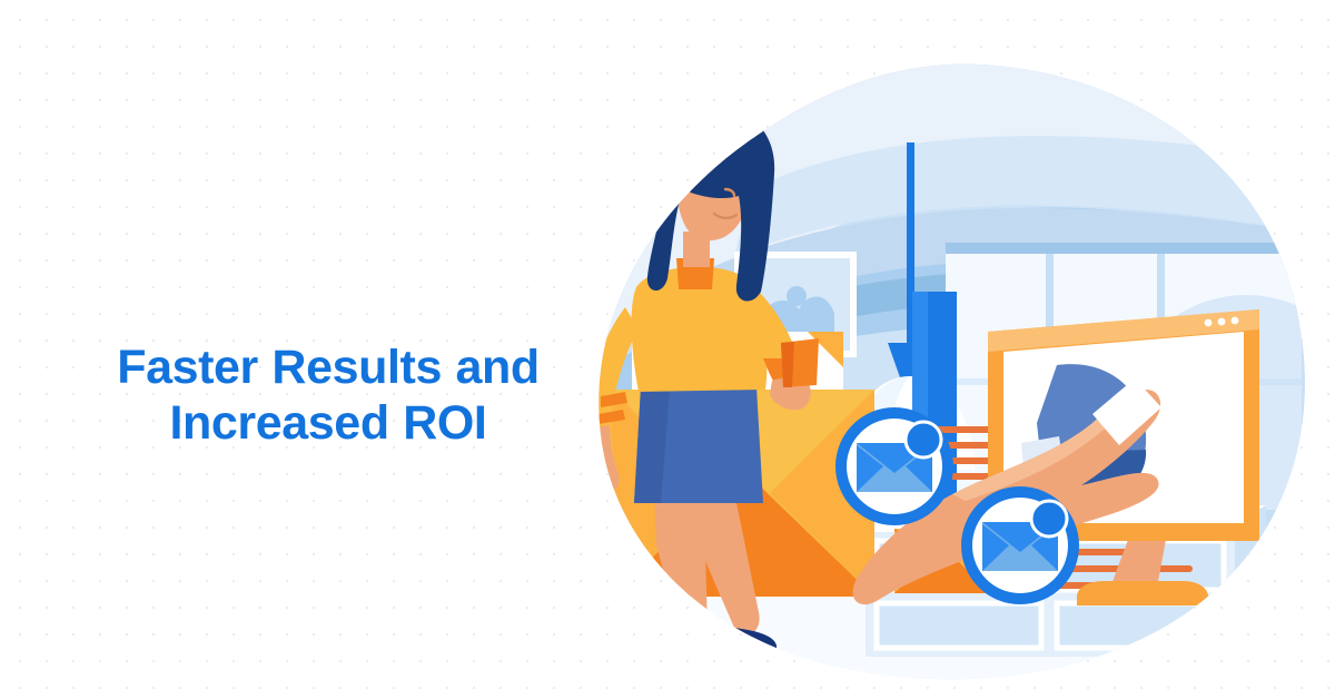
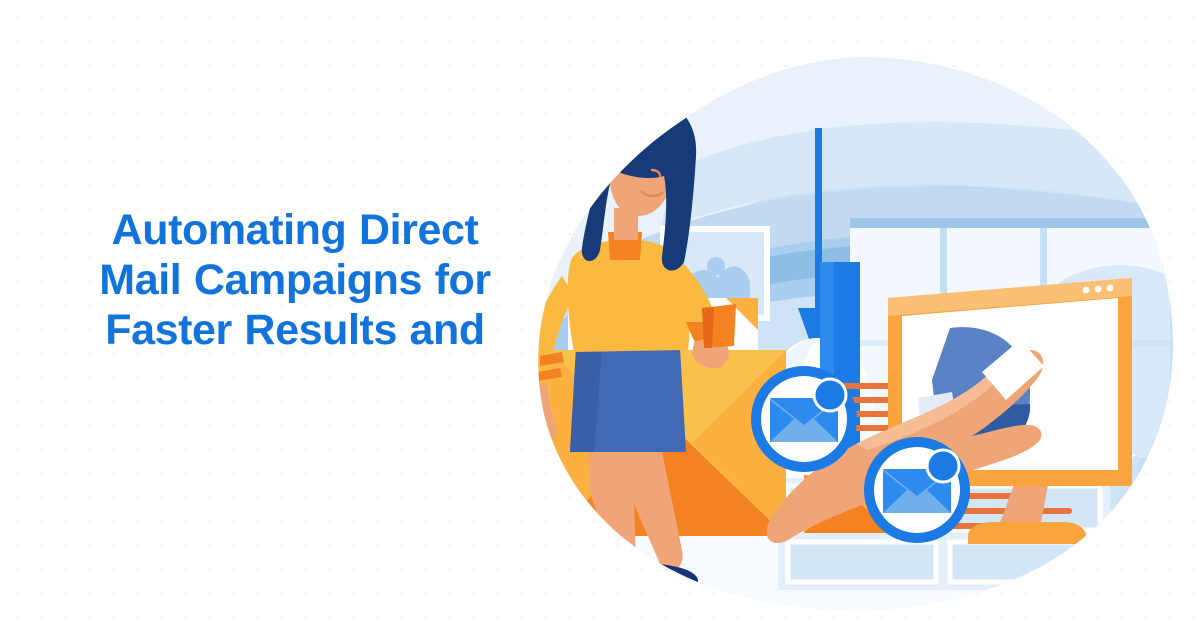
+ Automating Direct
+ Mail Campaigns for
  Faster Results and
- Increased ROI
